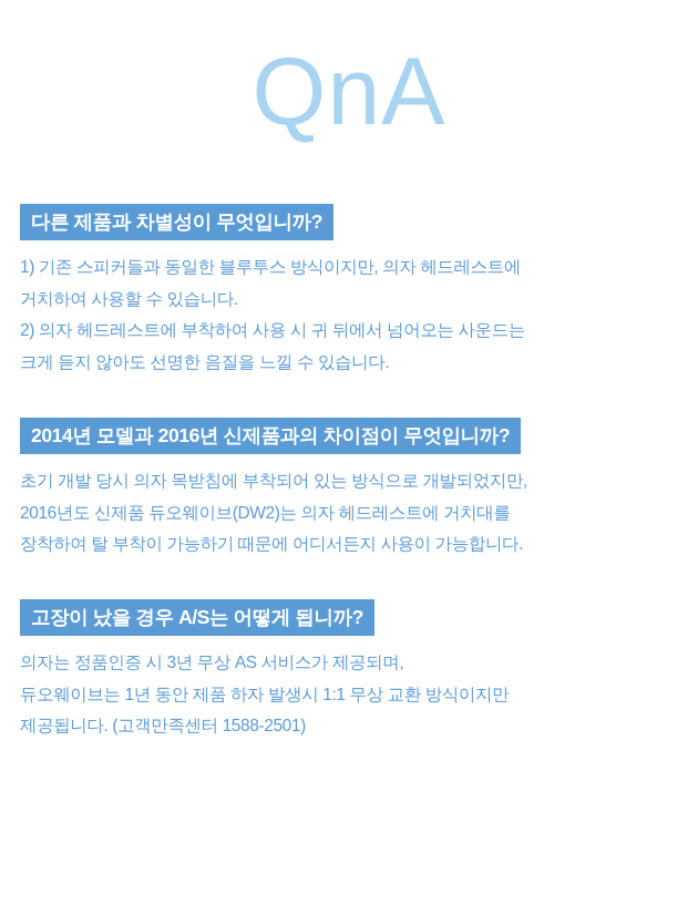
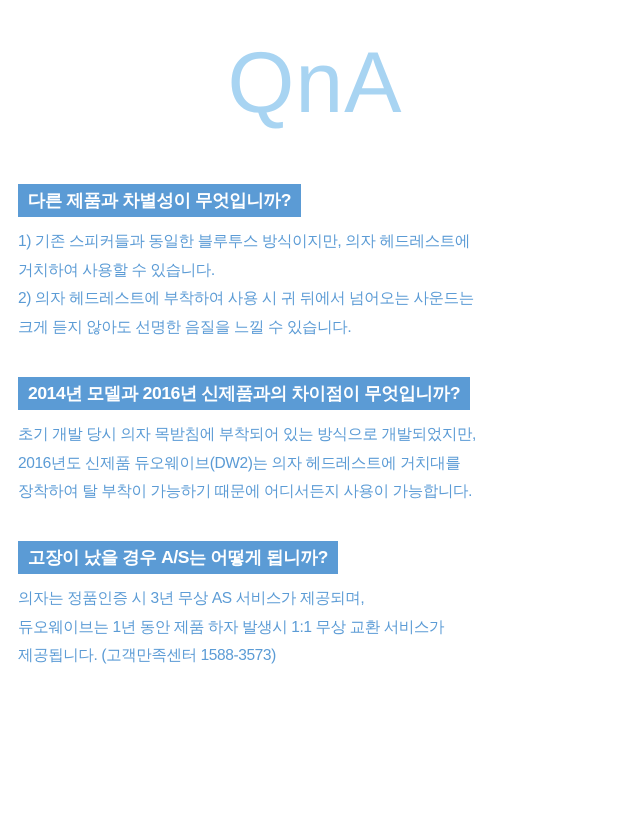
  QnA
  다른 제품과 차별성이 무엇입니까?
  1) 기존 스피커들과 동일한 블루투스 방식이지만, 의자 헤드레스트에
  거치하여 사용할 수 있습니다.
  2) 의자 헤드레스트에 부착하여 사용 시 귀 뒤에서 넘어오는 사운드는
  크게 듣지 않아도 선명한 음질을 느낄 수 있습니다.
  2014년 모델과 2016년 신제품과의 차이점이 무엇입니까?
  초기 개발 당시 의자 목받침에 부착되어 있는 방식으로 개발되었지만,
  2016년도 신제품 듀오웨이브(DW2)는 의자 헤드레스트에 거치대를
  장착하여 탈 부착이 가능하기 때문에 어디서든지 사용이 가능합니다.
  고장이 났을 경우 A/S는 어떻게 됩니까?
  의자는 정품인증 시 3년 무상 AS 서비스가 제공되며,
- 듀오웨이브는 1년 동안 제품 하자 발생시 1:1 무상 교환 방식이지만
+ 듀오웨이브는 1년 동안 제품 하자 발생시 1:1 무상 교환 서비스가
- 제공됩니다. (고객만족센터 1588-2501)
+ 제공됩니다. (고객만족센터 1588-3573)
